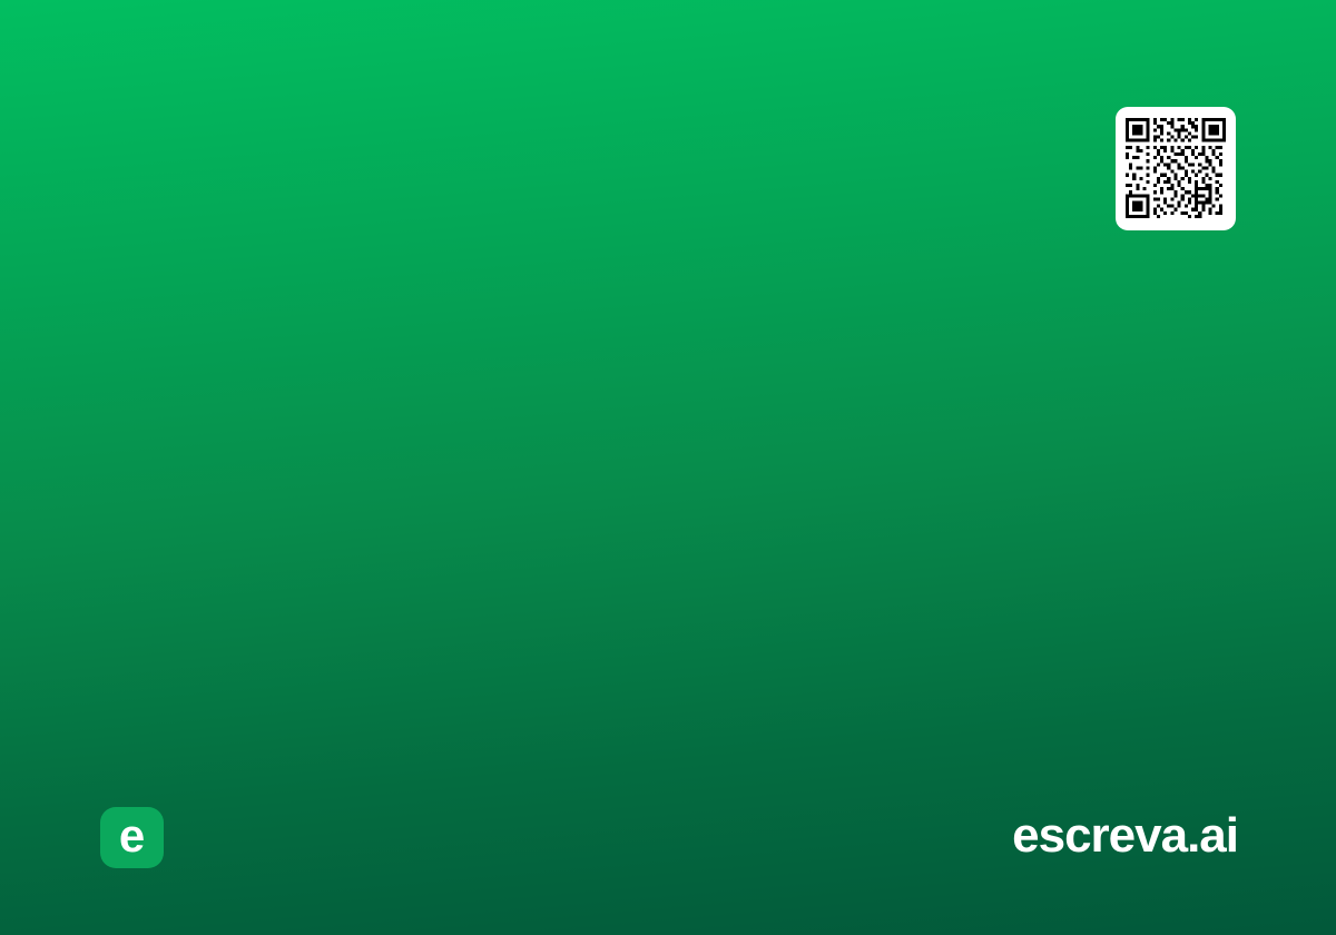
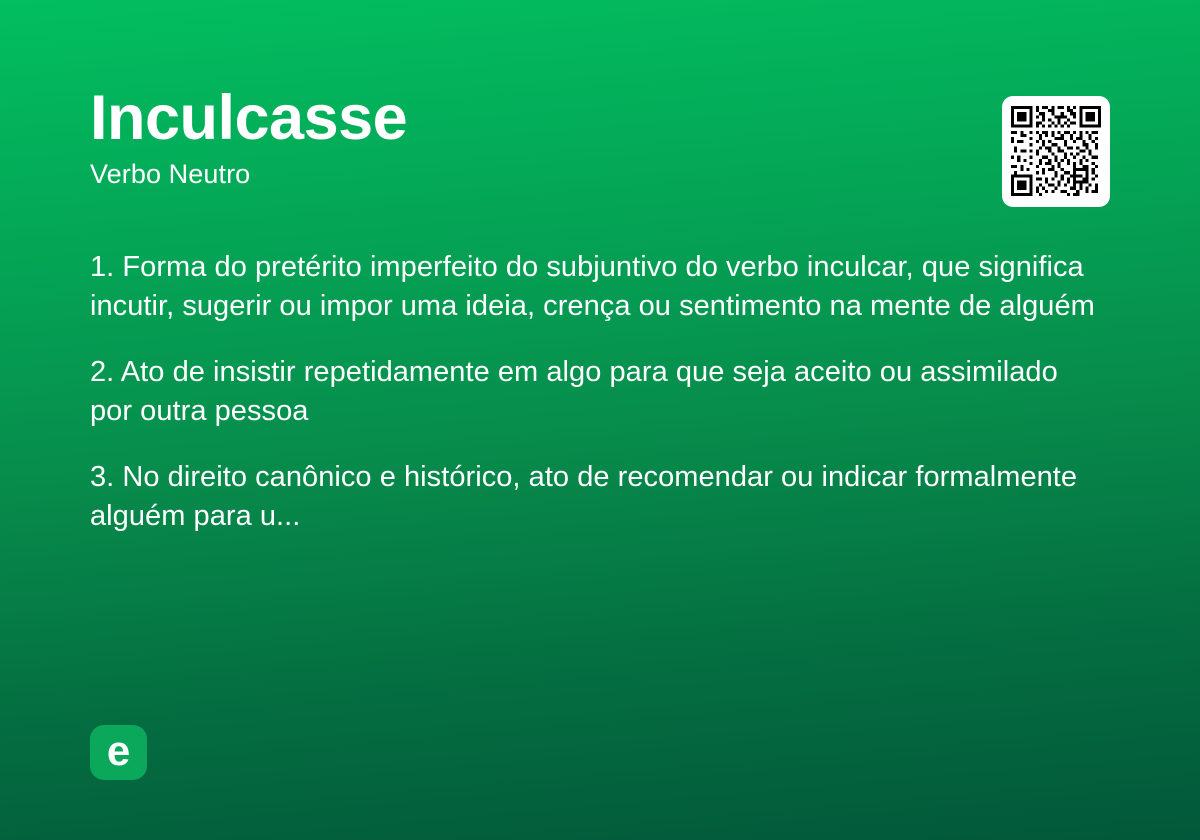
+ Inculcasse
+ Verbo Neutro
+ 1. Forma do pretérito imperfeito do subjuntivo do verbo inculcar, que significa incutir, sugerir ou impor uma ideia, crença ou sentimento na mente de alguém
+ 2. Ato de insistir repetidamente em algo para que seja aceito ou assimilado por outra pessoa
+ 3. No direito canônico e histórico, ato de recomendar ou indicar formalmente alguém para u...
  e
- escreva.ai
